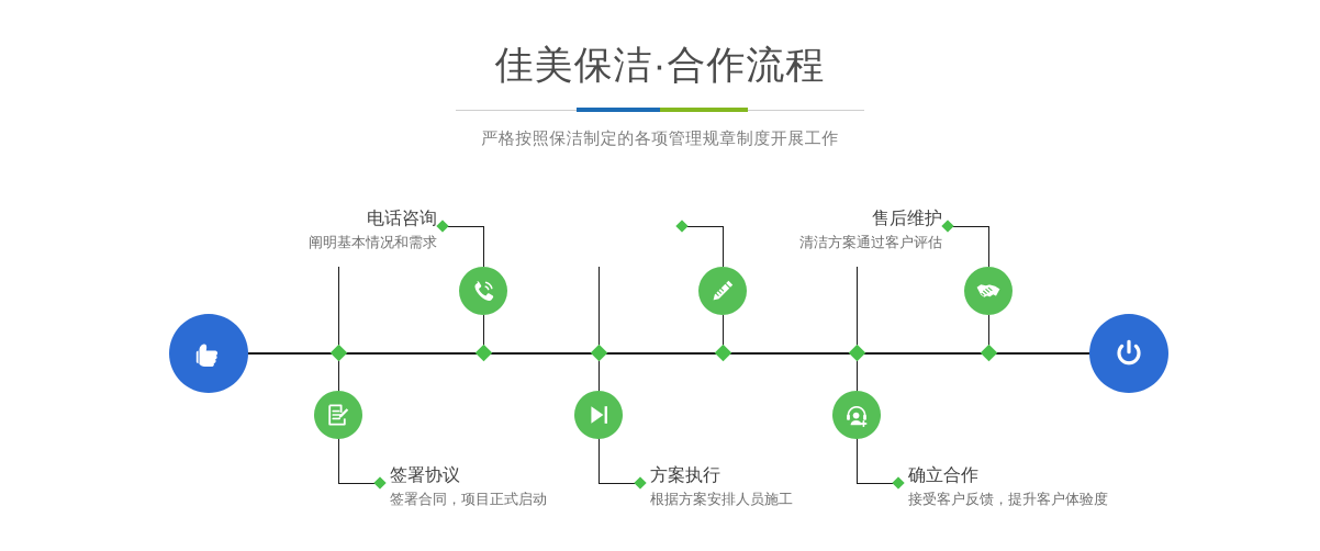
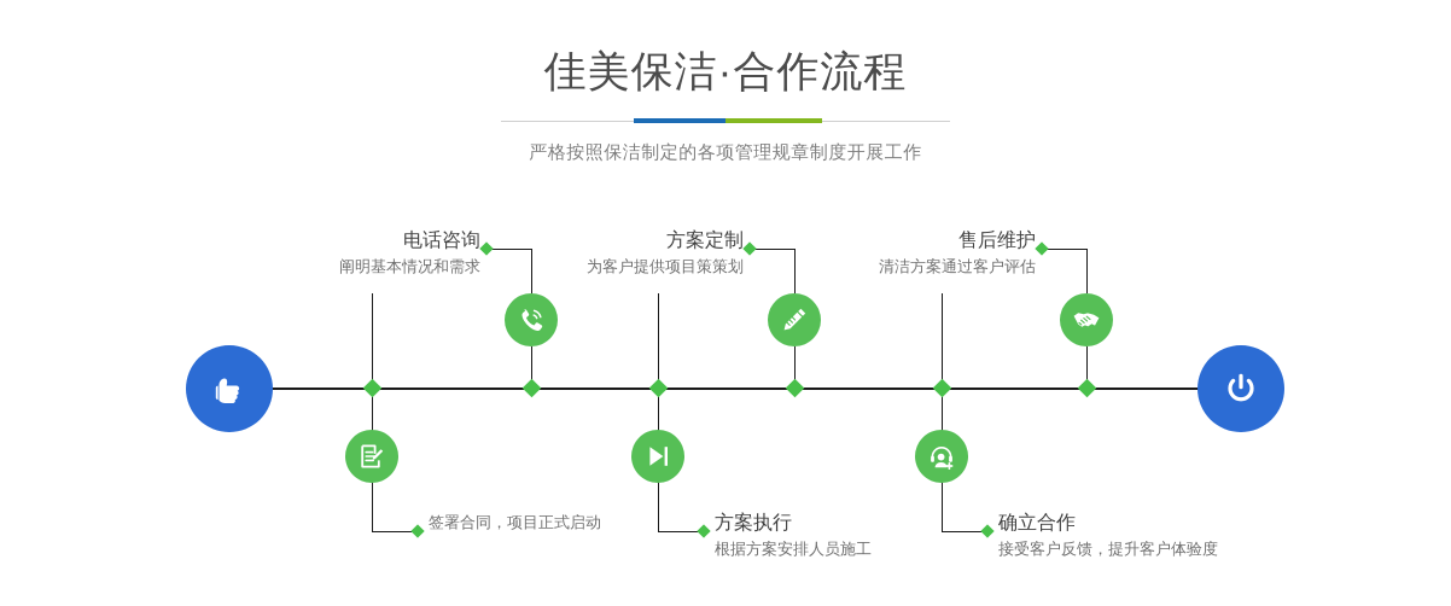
  佳美保洁·合作流程
  严格按照保洁制定的各项管理规章制度开展工作
  电话咨询
  阐明基本情况和需求
- 签署协议
  签署合同，项目正式启动
+ 方案定制
+ 为客户提供项目策策划
  方案执行
  根据方案安排人员施工
  售后维护
  清洁方案通过客户评估
  确立合作
  接受客户反馈，提升客户体验度
